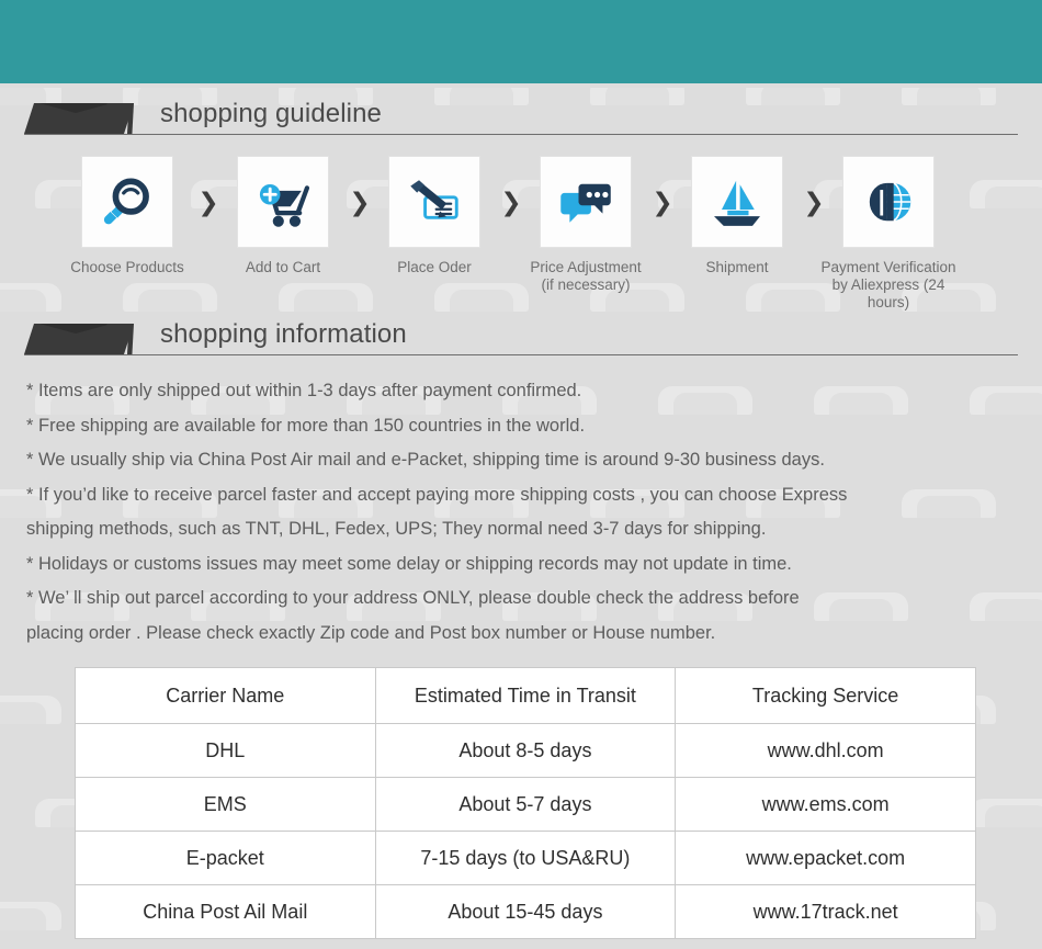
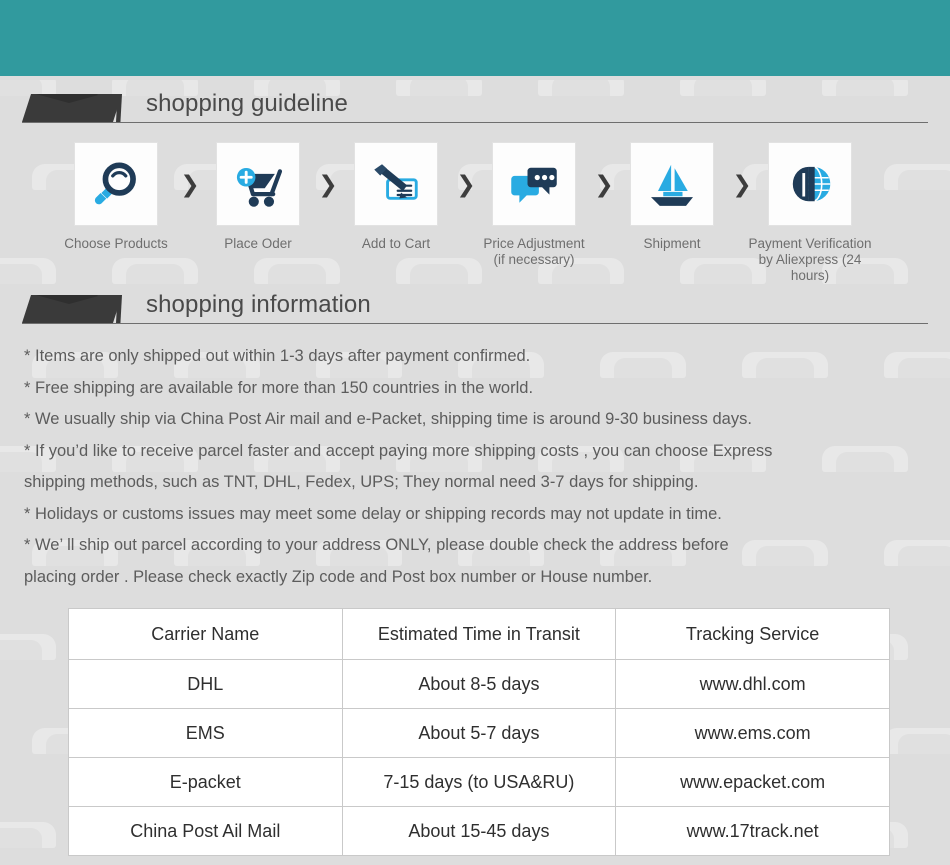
  shopping guideline
  Choose Products
  ❯
- Add to Cart
+ Place Oder
  ❯
- Place Oder
+ Add to Cart
  ❯
  Price Adjustment
  (if necessary)
  ❯
  Shipment
  ❯
  Payment Verification
  by Aliexpress (24 hours)
  shopping information
  * Items are only shipped out within 1-3 days after payment confirmed.
  * Free shipping are available for more than 150 countries in the world.
  * We usually ship via China Post Air mail and e-Packet, shipping time is around 9-30 business days.
  * If you’d like to receive parcel faster and accept paying more shipping costs , you can choose Express
  shipping methods, such as TNT, DHL, Fedex, UPS; They normal need 3-7 days for shipping.
  * Holidays or customs issues may meet some delay or shipping records may not update in time.
  * We’ ll ship out parcel according to your address ONLY, please double check the address before
  placing order . Please check exactly Zip code and Post box number or House number.
  Carrier Name	Estimated Time in Transit	Tracking Service
  DHL	About 8-5 days	www.dhl.com
  EMS	About 5-7 days	www.ems.com
  E-packet	7-15 days (to USA&RU)	www.epacket.com
  China Post Ail Mail	About 15-45 days	www.17track.net
